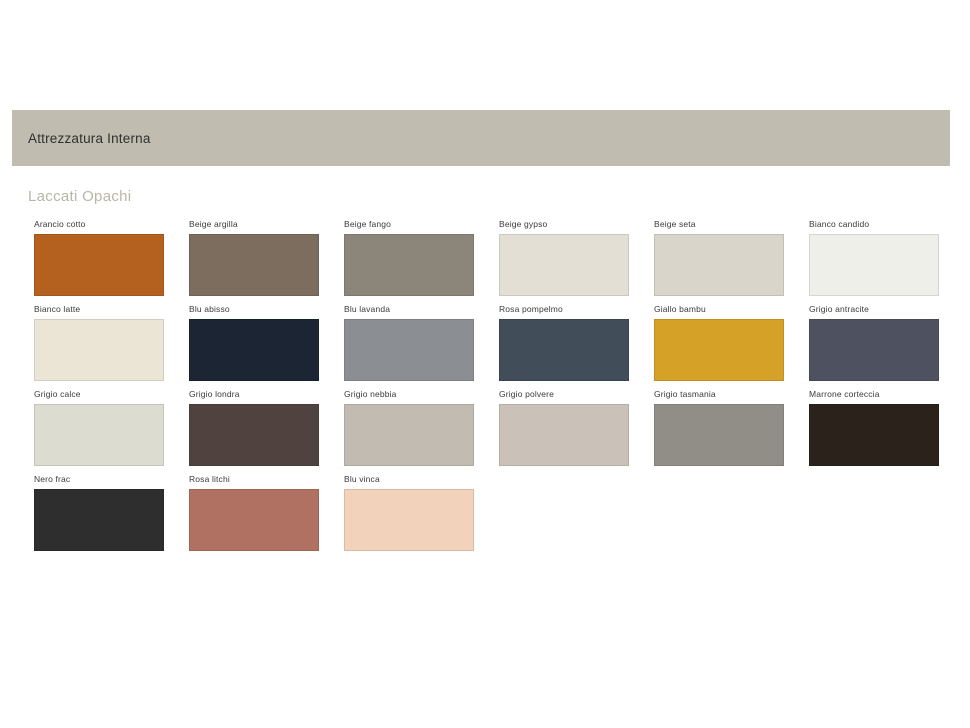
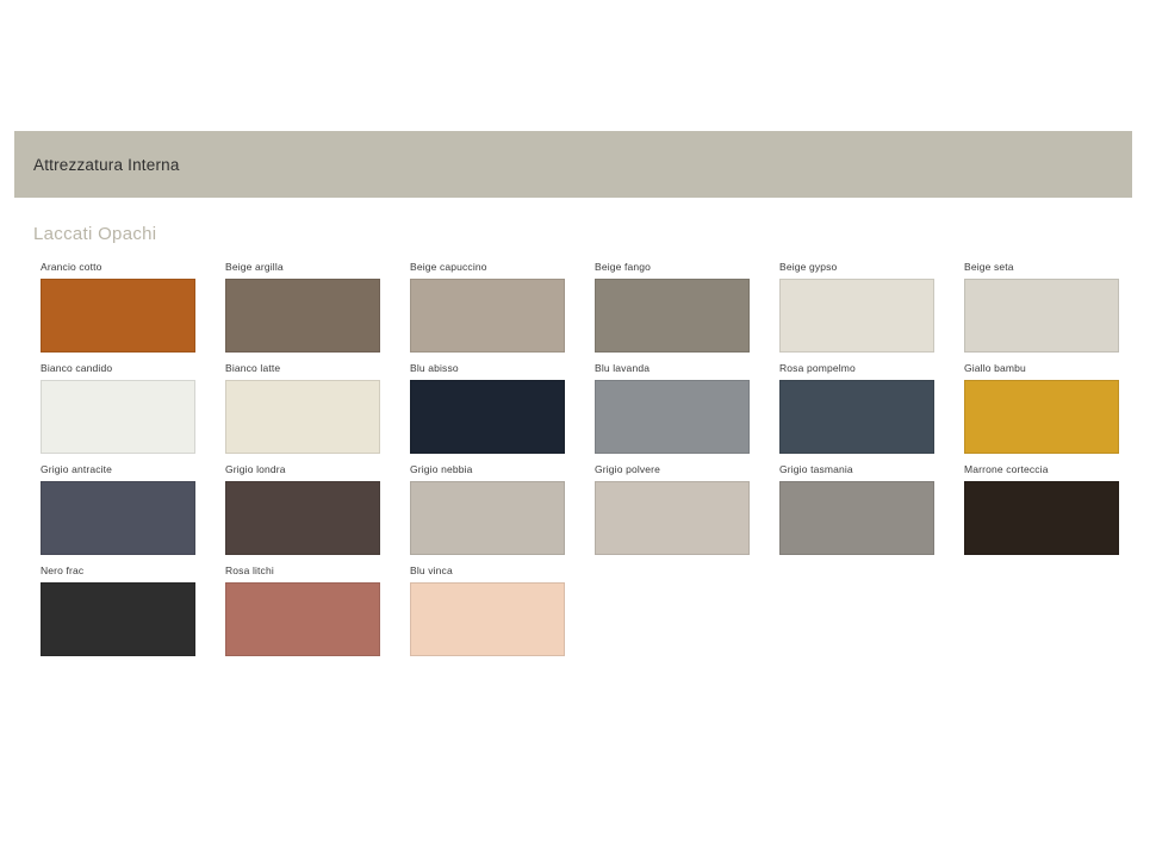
  Attrezzatura Interna
  Laccati Opachi
  Arancio cotto
  Beige argilla
+ Beige capuccino
  Beige fango
  Beige gypso
  Beige seta
  Bianco candido
  Bianco latte
  Blu abisso
  Blu lavanda
  Rosa pompelmo
  Giallo bambu
  Grigio antracite
- Grigio calce
  Grigio londra
  Grigio nebbia
  Grigio polvere
  Grigio tasmania
  Marrone corteccia
  Nero frac
  Rosa litchi
  Blu vinca
